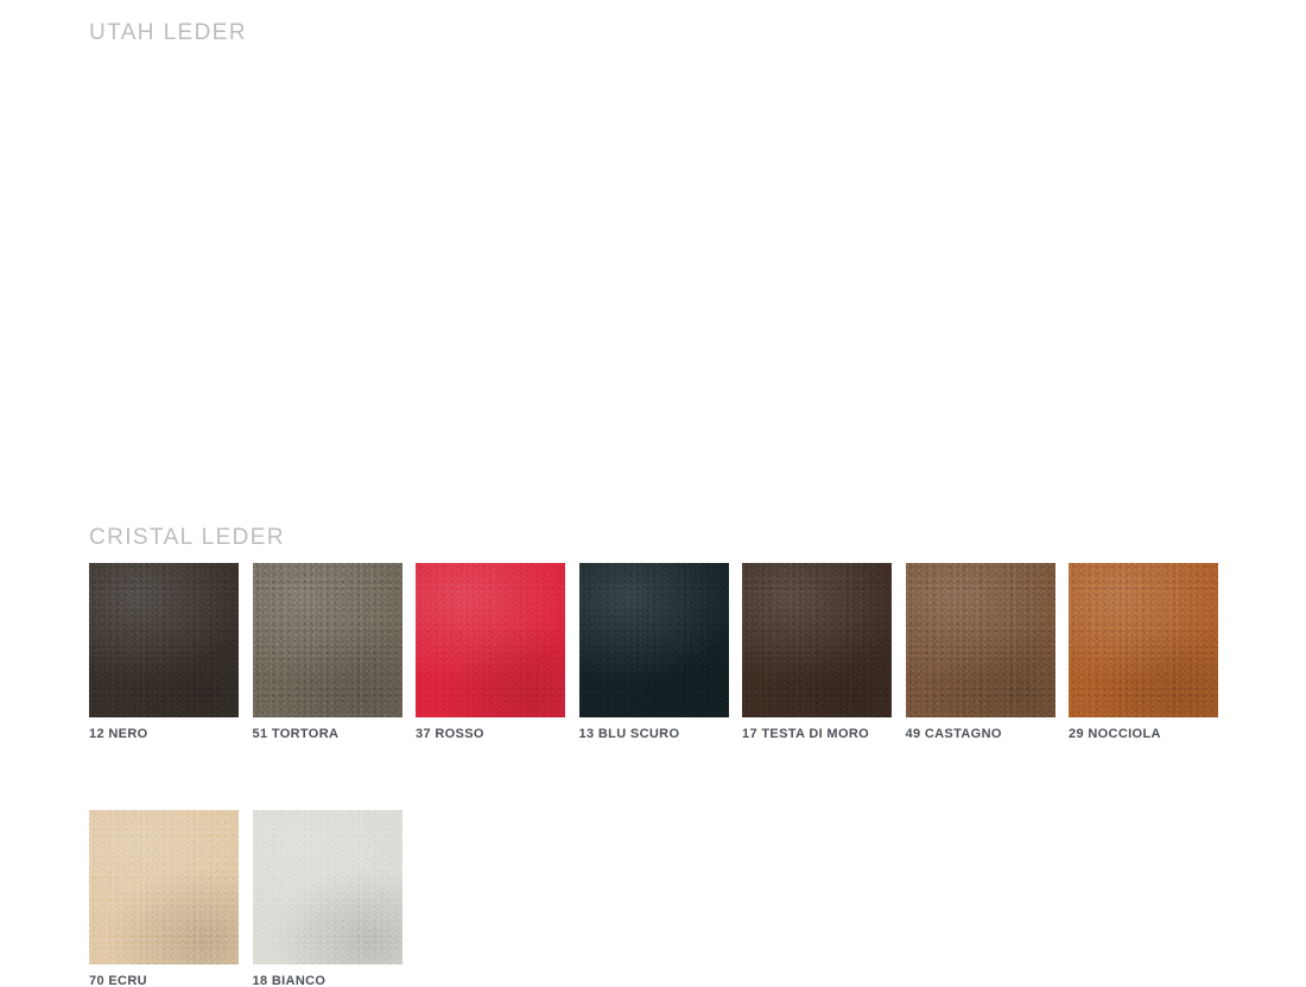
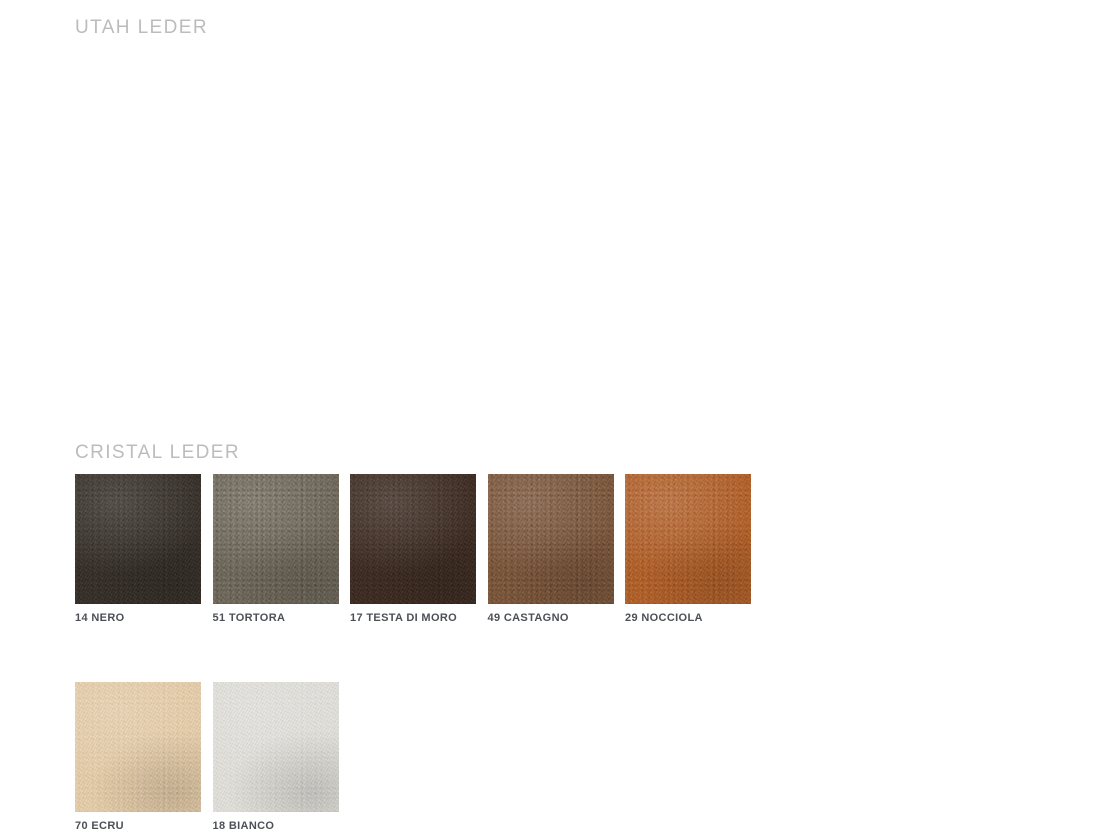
  UTAH LEDER
  CRISTAL LEDER
- 12 NERO
+ 14 NERO
  51 TORTORA
- 37 ROSSO
- 13 BLU SCURO
  17 TESTA DI MORO
  49 CASTAGNO
  29 NOCCIOLA
  70 ECRU
  18 BIANCO
